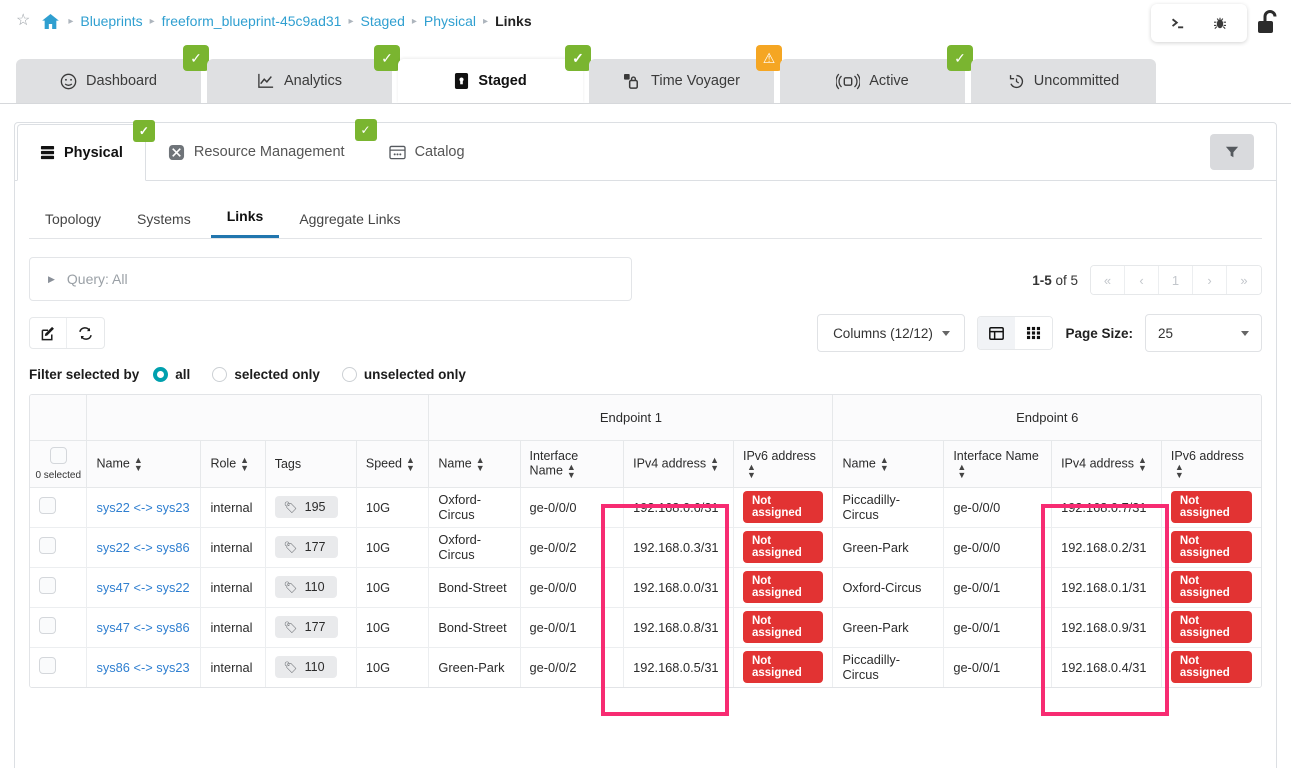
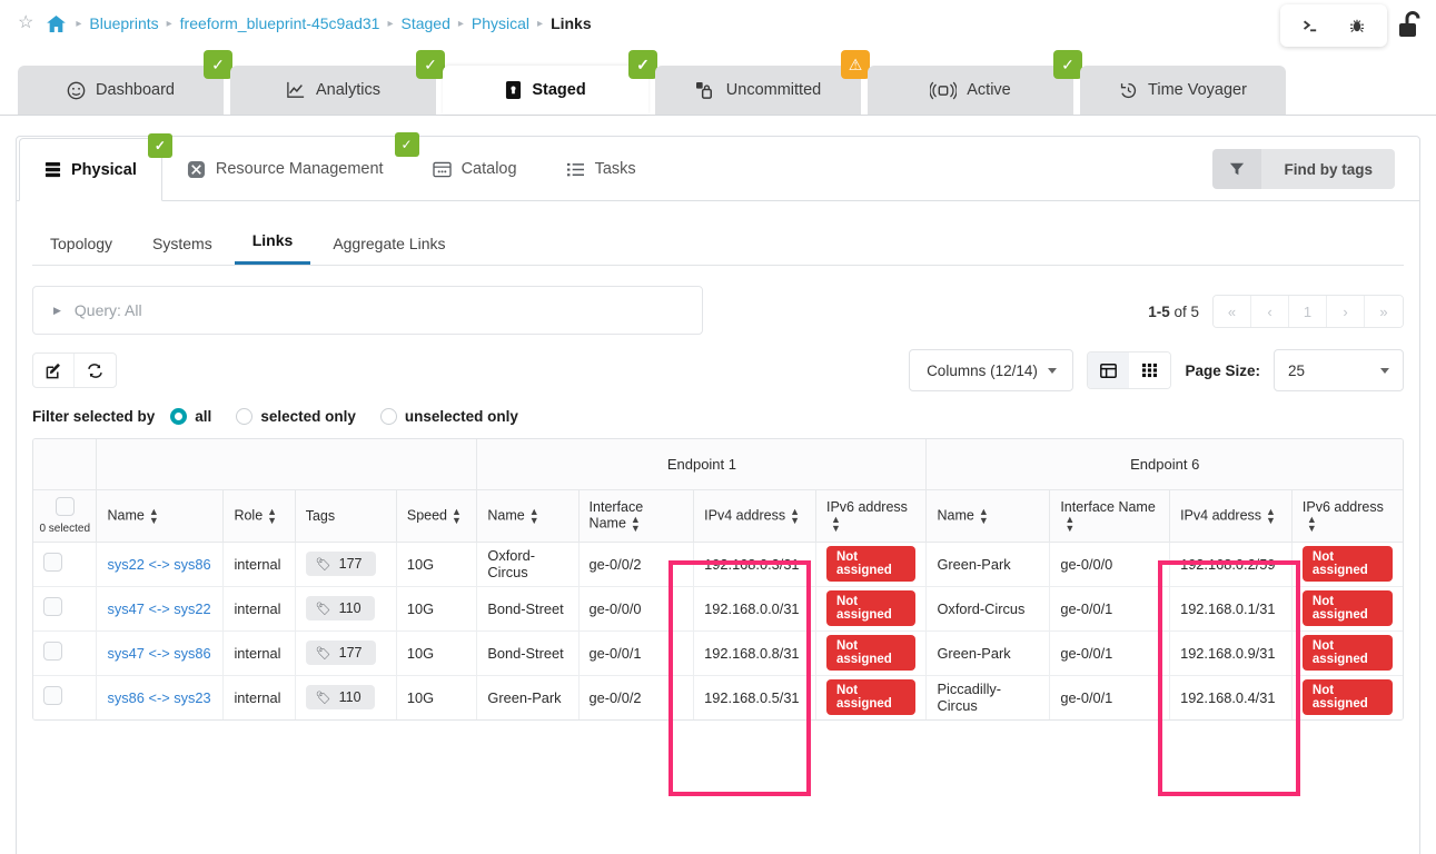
  ☆
  ▸
  Blueprints
  ▸
  freeform_blueprint-45c9ad31
  ▸
  Staged
  ▸
  Physical
  ▸
  Links
  Dashboard
  ✓
  Analytics
  ✓
  Staged
  ✓
- Time Voyager
+ Uncommitted
  ⚠
  Active
  ✓
- Uncommitted
+ Time Voyager
  Physical
  ✓
  Resource Management
  ✓
  Catalog
+ Tasks
+ Find by tags
  Topology
  Systems
  Links
  Aggregate Links
  ▶
  Query: All
  1-5 of 5
  «
  ‹
  1
  ›
  »
- Columns (12/12)
+ Columns (12/14)
  Page Size:
  25
  Filter selected by
  all
  selected only
  unselected only
  		Endpoint 1	Endpoint 6
  0 selected	Name ▲▼	Role ▲▼	Tags	Speed ▲▼	Name ▲▼	Interface Name ▲▼	IPv4 address ▲▼	IPv6 address▲▼	Name ▲▼	Interface Name▲▼	IPv4 address ▲▼	IPv6 address▲▼
- 	sys22 <-> sys23	internal	🏷 195	10G	Oxford-Circus	ge-0/0/0	192.168.0.6/31	Not assigned	Piccadilly-Circus	ge-0/0/0	192.168.0.7/31	Not assigned
- 	sys22 <-> sys86	internal	🏷 177	10G	Oxford-Circus	ge-0/0/2	192.168.0.3/31	Not assigned	Green-Park	ge-0/0/0	192.168.0.2/31	Not assigned
+ 	sys22 <-> sys86	internal	🏷 177	10G	Oxford-Circus	ge-0/0/2	192.168.0.3/31	Not assigned	Green-Park	ge-0/0/0	192.168.0.2/59	Not assigned
  	sys47 <-> sys22	internal	🏷 110	10G	Bond-Street	ge-0/0/0	192.168.0.0/31	Not assigned	Oxford-Circus	ge-0/0/1	192.168.0.1/31	Not assigned
  	sys47 <-> sys86	internal	🏷 177	10G	Bond-Street	ge-0/0/1	192.168.0.8/31	Not assigned	Green-Park	ge-0/0/1	192.168.0.9/31	Not assigned
  	sys86 <-> sys23	internal	🏷 110	10G	Green-Park	ge-0/0/2	192.168.0.5/31	Not assigned	Piccadilly-Circus	ge-0/0/1	192.168.0.4/31	Not assigned
